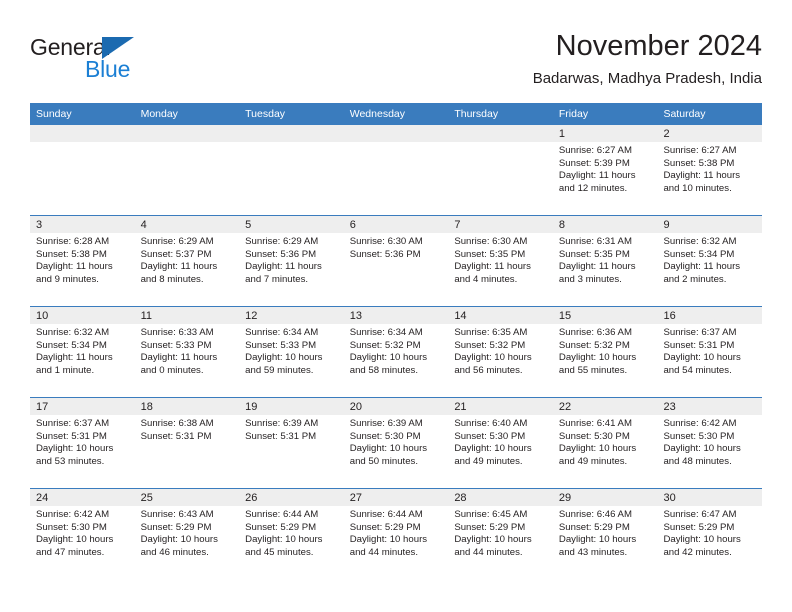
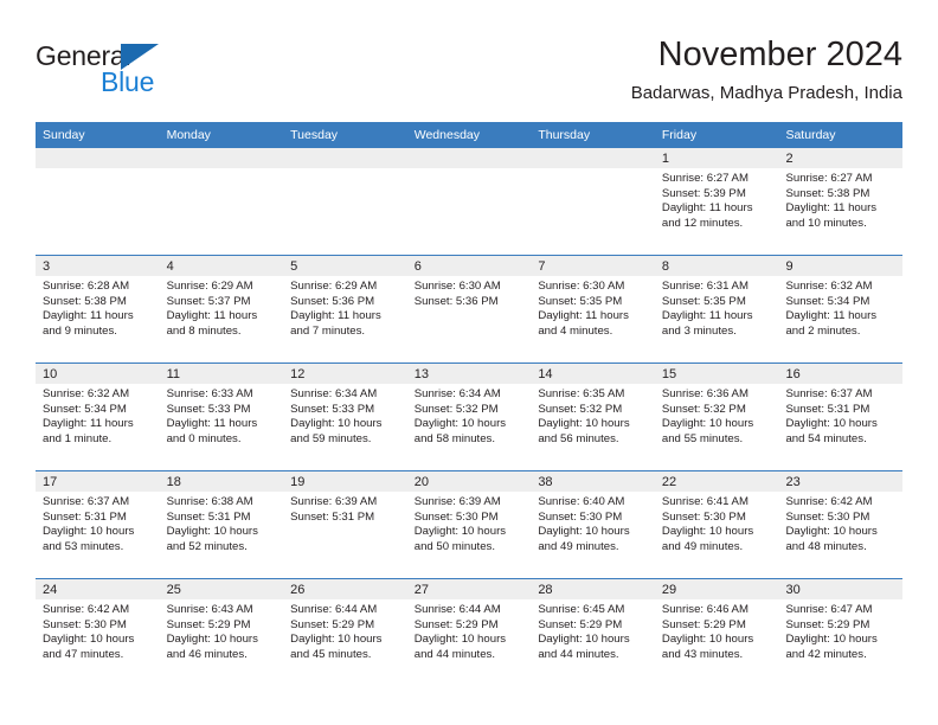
  General
  Blue
  November 2024
  Badarwas, Madhya Pradesh, India
  Sunday
  Monday
  Tuesday
  Wednesday
  Thursday
  Friday
  Saturday
  1
  Sunrise: 6:27 AM
  Sunset: 5:39 PM
  Daylight: 11 hours and 12 minutes.
  2
  Sunrise: 6:27 AM
  Sunset: 5:38 PM
  Daylight: 11 hours and 10 minutes.
  3
  Sunrise: 6:28 AM
  Sunset: 5:38 PM
  Daylight: 11 hours and 9 minutes.
  4
  Sunrise: 6:29 AM
  Sunset: 5:37 PM
  Daylight: 11 hours and 8 minutes.
  5
  Sunrise: 6:29 AM
  Sunset: 5:36 PM
  Daylight: 11 hours and 7 minutes.
  6
  Sunrise: 6:30 AM
  Sunset: 5:36 PM
  7
  Sunrise: 6:30 AM
  Sunset: 5:35 PM
  Daylight: 11 hours and 4 minutes.
  8
  Sunrise: 6:31 AM
  Sunset: 5:35 PM
  Daylight: 11 hours and 3 minutes.
  9
  Sunrise: 6:32 AM
  Sunset: 5:34 PM
  Daylight: 11 hours and 2 minutes.
  10
  Sunrise: 6:32 AM
  Sunset: 5:34 PM
  Daylight: 11 hours and 1 minute.
  11
  Sunrise: 6:33 AM
  Sunset: 5:33 PM
  Daylight: 11 hours and 0 minutes.
  12
  Sunrise: 6:34 AM
  Sunset: 5:33 PM
  Daylight: 10 hours and 59 minutes.
  13
  Sunrise: 6:34 AM
  Sunset: 5:32 PM
  Daylight: 10 hours and 58 minutes.
  14
  Sunrise: 6:35 AM
  Sunset: 5:32 PM
  Daylight: 10 hours and 56 minutes.
  15
  Sunrise: 6:36 AM
  Sunset: 5:32 PM
  Daylight: 10 hours and 55 minutes.
  16
  Sunrise: 6:37 AM
  Sunset: 5:31 PM
  Daylight: 10 hours and 54 minutes.
  17
  Sunrise: 6:37 AM
  Sunset: 5:31 PM
  Daylight: 10 hours and 53 minutes.
  18
  Sunrise: 6:38 AM
  Sunset: 5:31 PM
+ Daylight: 10 hours and 52 minutes.
  19
  Sunrise: 6:39 AM
  Sunset: 5:31 PM
  20
  Sunrise: 6:39 AM
  Sunset: 5:30 PM
  Daylight: 10 hours and 50 minutes.
- 21
+ 38
  Sunrise: 6:40 AM
  Sunset: 5:30 PM
  Daylight: 10 hours and 49 minutes.
  22
  Sunrise: 6:41 AM
  Sunset: 5:30 PM
  Daylight: 10 hours and 49 minutes.
  23
  Sunrise: 6:42 AM
  Sunset: 5:30 PM
  Daylight: 10 hours and 48 minutes.
  24
  Sunrise: 6:42 AM
  Sunset: 5:30 PM
  Daylight: 10 hours and 47 minutes.
  25
  Sunrise: 6:43 AM
  Sunset: 5:29 PM
  Daylight: 10 hours and 46 minutes.
  26
  Sunrise: 6:44 AM
  Sunset: 5:29 PM
  Daylight: 10 hours and 45 minutes.
  27
  Sunrise: 6:44 AM
  Sunset: 5:29 PM
  Daylight: 10 hours and 44 minutes.
  28
  Sunrise: 6:45 AM
  Sunset: 5:29 PM
  Daylight: 10 hours and 44 minutes.
  29
  Sunrise: 6:46 AM
  Sunset: 5:29 PM
  Daylight: 10 hours and 43 minutes.
  30
  Sunrise: 6:47 AM
  Sunset: 5:29 PM
  Daylight: 10 hours and 42 minutes.
